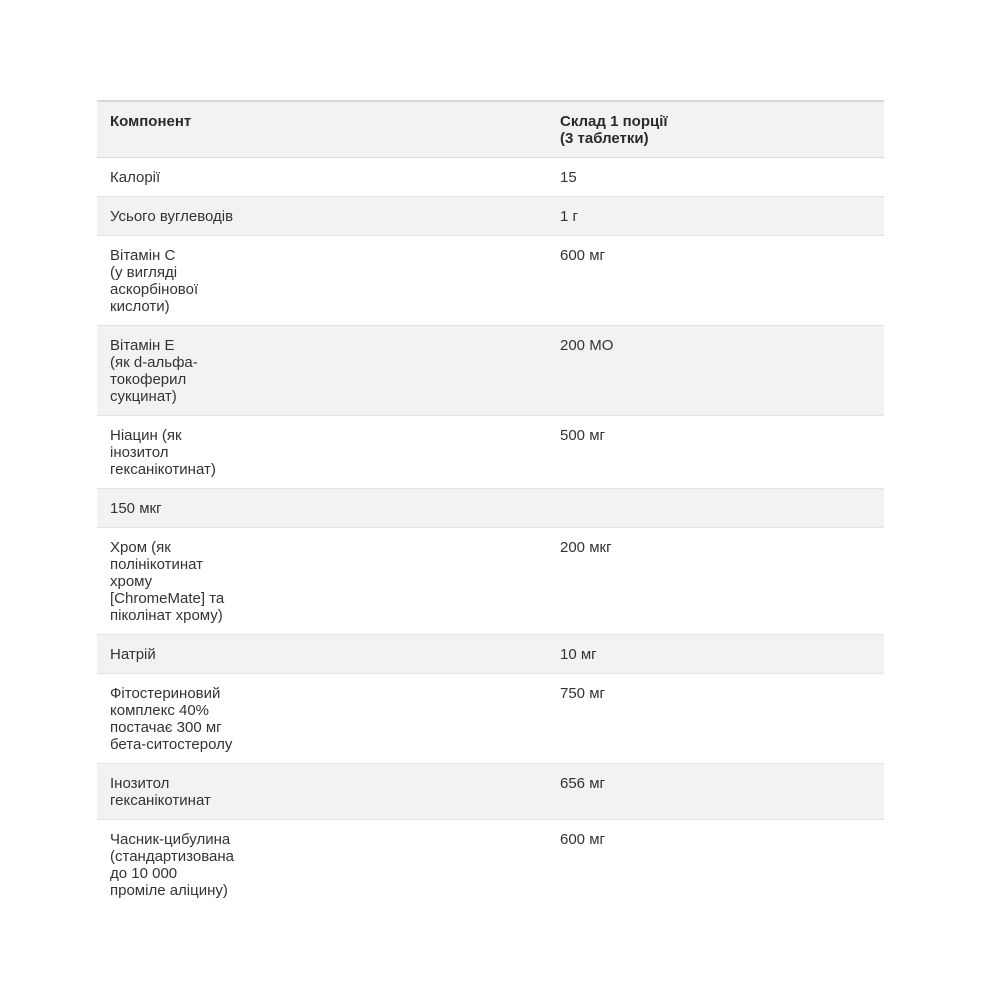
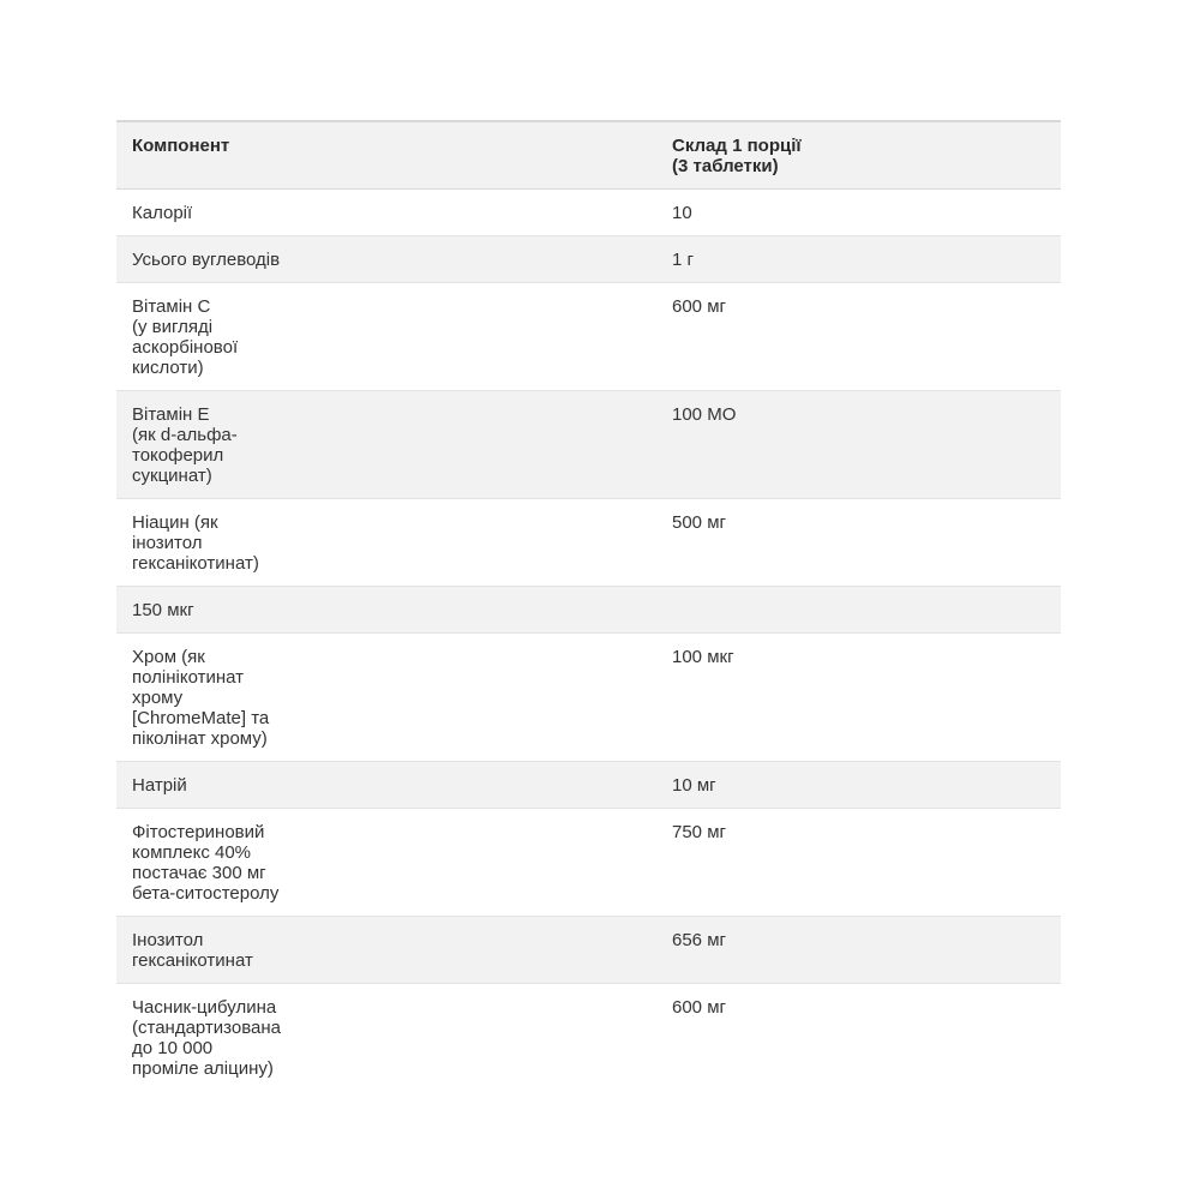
  Компонент
  Склад 1 порції
  (3 таблетки)
  Калорії
- 15
+ 10
  Усього вуглеводів
  1 г
  Вітамін C
  (у вигляді
  аскорбінової
  кислоти)
  600 мг
  Вітамін E
  (як d-альфа-
  токоферил
  сукцинат)
- 200 МО
+ 100 МО
  Ніацин (як
  інозитол
  гексанікотинат)
  500 мг
  150 мкг
  Хром (як
  полінікотинат
  хрому
  [ChromeMate] та
  піколінат хрому)
- 200 мкг
+ 100 мкг
  Натрій
  10 мг
  Фітостериновий
  комплекс 40%
  постачає 300 мг
  бета-ситостеролу
  750 мг
  Інозитол
  гексанікотинат
  656 мг
  Часник-цибулина
  (стандартизована
  до 10 000
  проміле аліцину)
  600 мг
